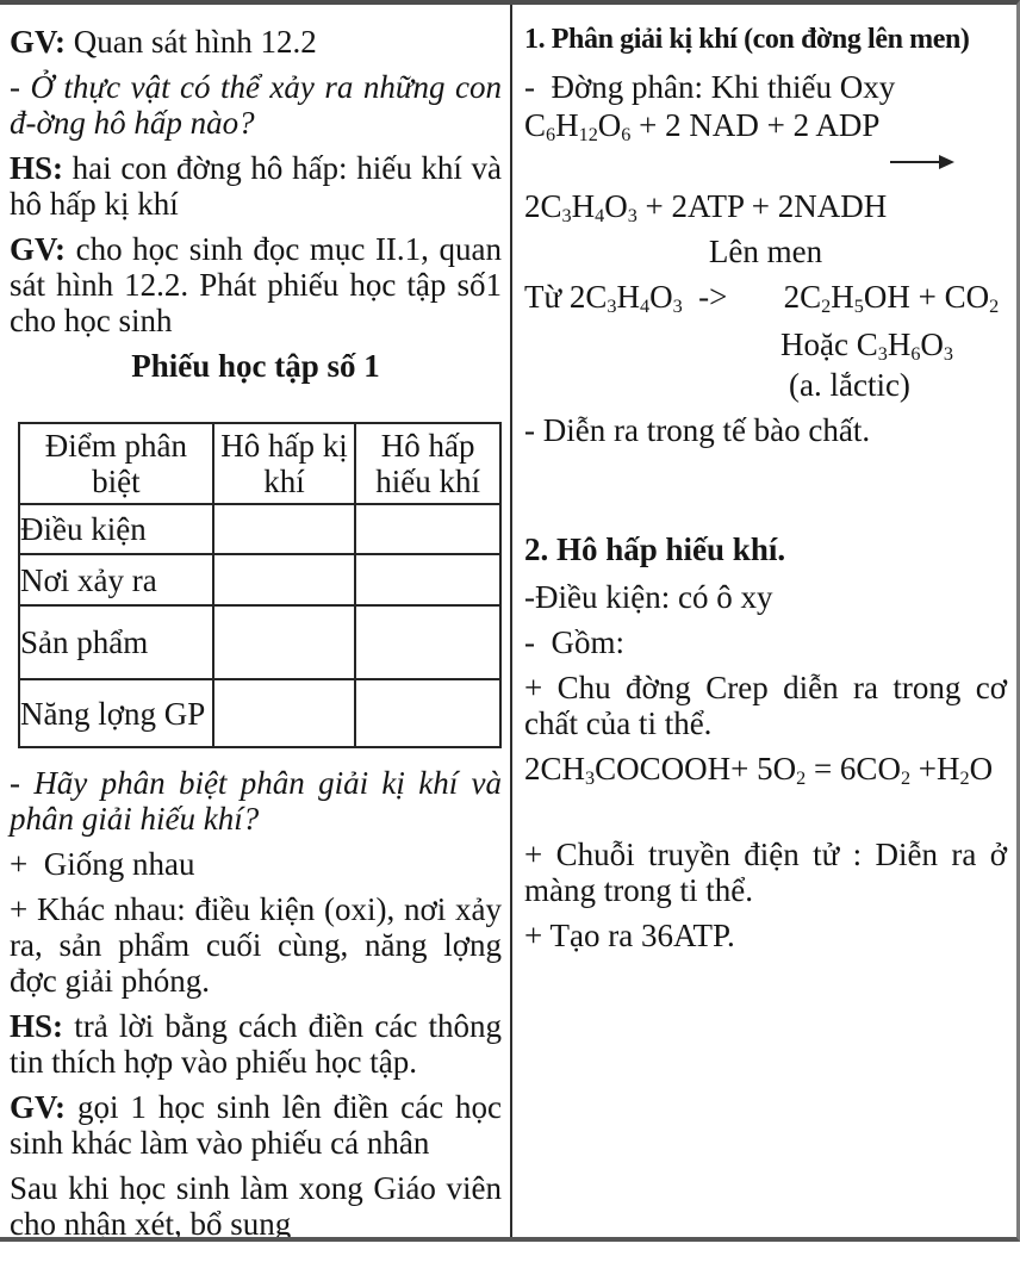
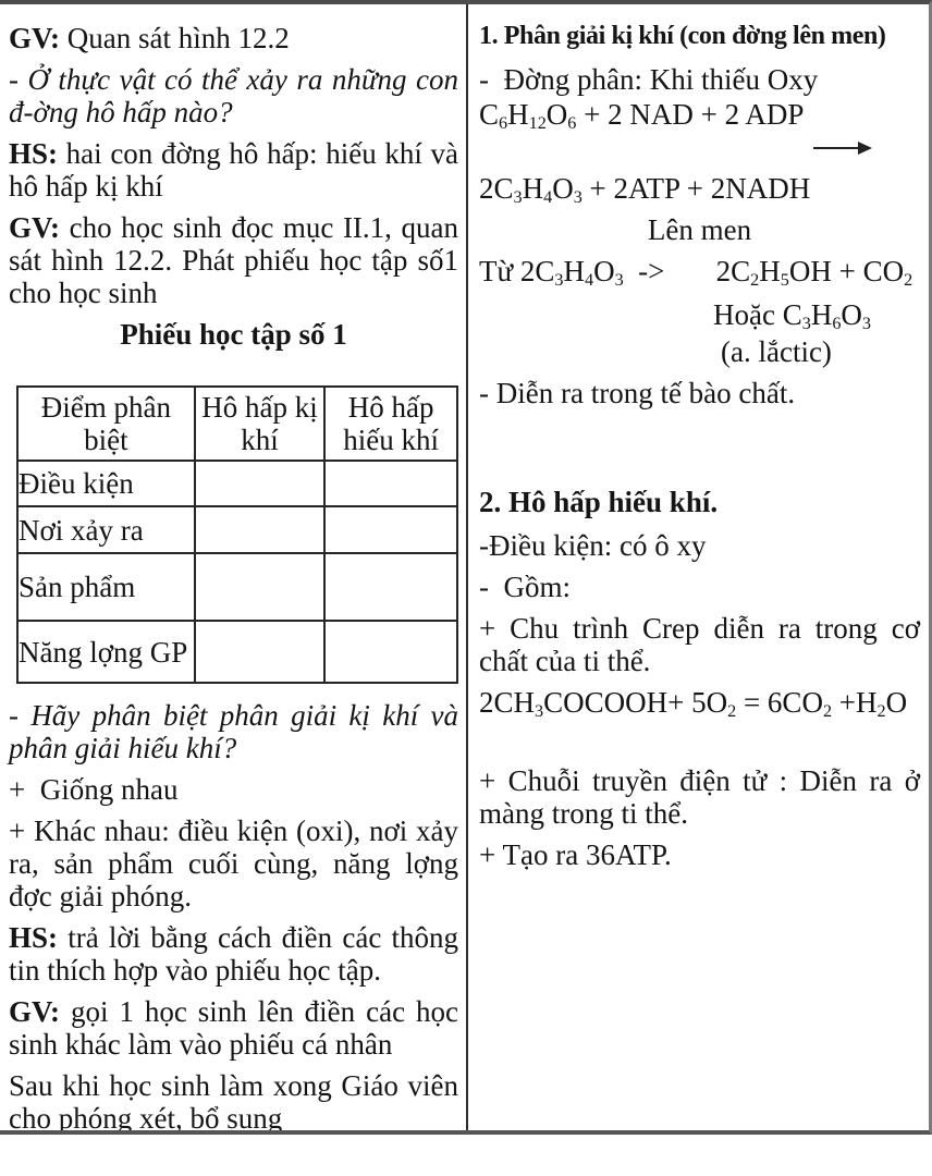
  GV: Quan sát hình 12.2
  - Ở thực vật có thể xảy ra những con đ-ờng hô hấp nào?
  HS: hai con đờng hô hấp: hiếu khí và hô hấp kị khí
  GV: cho học sinh đọc mục II.1, quan sát hình 12.2. Phát phiếu học tập số1 cho học sinh
  Phiếu học tập số 1
  Điểm phân biệt	Hô hấp kị khí	Hô hấp hiếu khí
  Điều kiện
  Nơi xảy ra
  Sản phẩm
  Năng lợng GP
  - Hãy phân biệt phân giải kị khí và phân giải hiếu khí?
  + Giống nhau
  + Khác nhau: điều kiện (oxi), nơi xảy ra, sản phẩm cuối cùng, năng lợng đợc giải phóng.
  HS: trả lời bằng cách điền các thông tin thích hợp vào phiếu học tập.
  GV: gọi 1 học sinh lên điền các học sinh khác làm vào phiếu cá nhân
- Sau khi học sinh làm xong Giáo viên cho nhận xét, bổ sung
+ Sau khi học sinh làm xong Giáo viên cho phóng xét, bổ sung
  1. Phân giải kị khí (con đờng lên men)
  - Đờng phân: Khi thiếu Oxy
  C6H12O6 + 2 NAD + 2 ADP
  2C3H4O3 + 2ATP + 2NADH
  Lên men
  Từ 2C3H4O3 -> 2C2H5OH + CO2
  Hoặc C3H6O3
  (a. lắctic)
  - Diễn ra trong tế bào chất.
  2. Hô hấp hiếu khí.
  -Điều kiện: có ô xy
  - Gồm:
- + Chu đờng Crep diễn ra trong cơ chất của ti thể.
+ + Chu trình Crep diễn ra trong cơ chất của ti thể.
  2CH3COCOOH+ 5O2 = 6CO2 +H2O
  + Chuỗi truyền điện tử : Diễn ra ở màng trong ti thể.
  + Tạo ra 36ATP.
